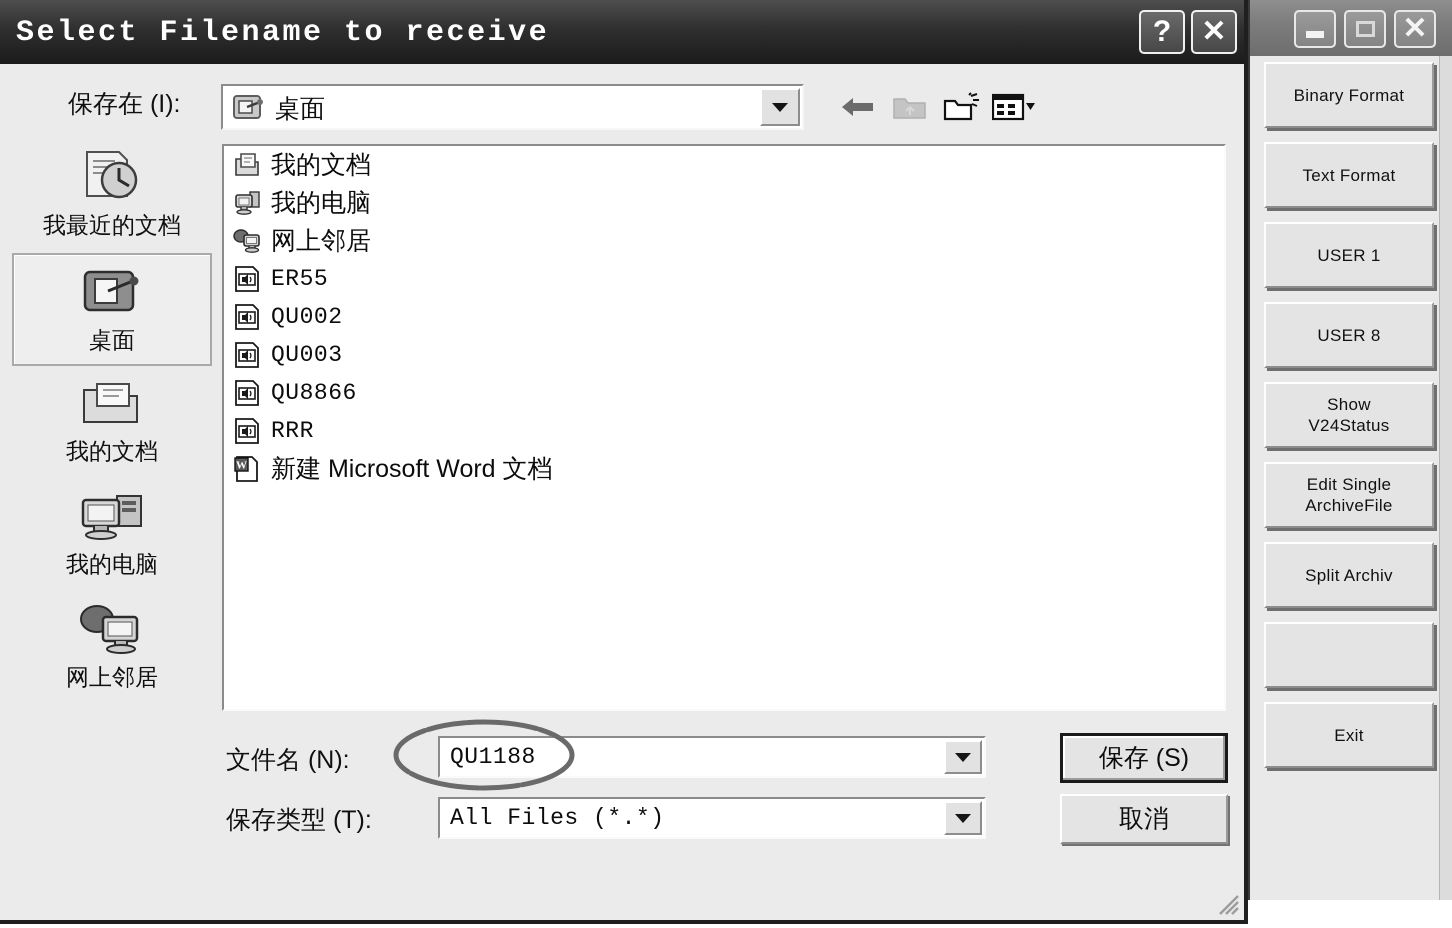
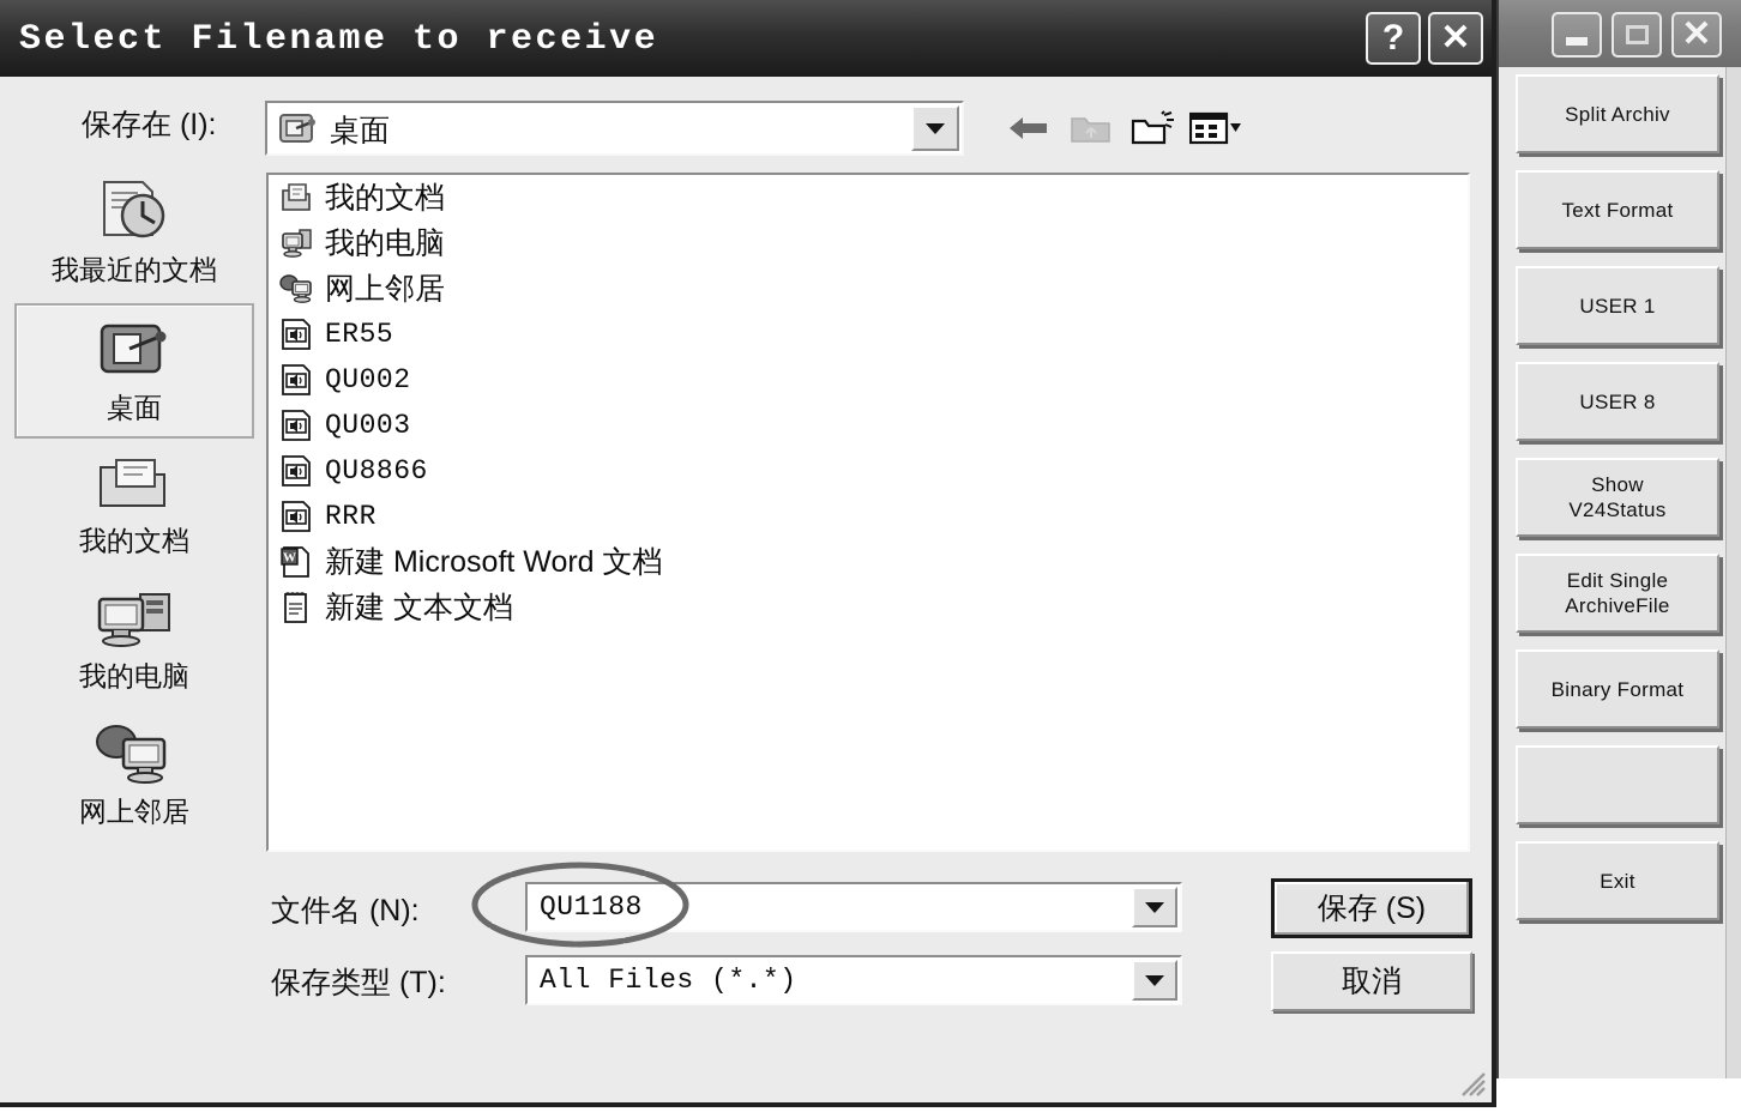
  ✕
- Binary Format
+ Split Archiv
  Text Format
  USER 1
  USER 8
  Show
  V24Status
  Edit Single
  ArchiveFile
- Split Archiv
+ Binary Format
  Exit
  Select Filename to receive
  ?
  ✕
  保存在 (I):
  桌面
  我最近的文档
  桌面
  我的文档
  我的电脑
  网上邻居
  我的文档
  我的电脑
  网上邻居
  ER55
  QU002
  QU003
  QU8866
  RRR
  W
  新建 Microsoft Word 文档
+ 新建 文本文档
  文件名 (N):
  QU1188
  保存类型 (T):
  All Files (*.*)
  保存 (S)
  取消
